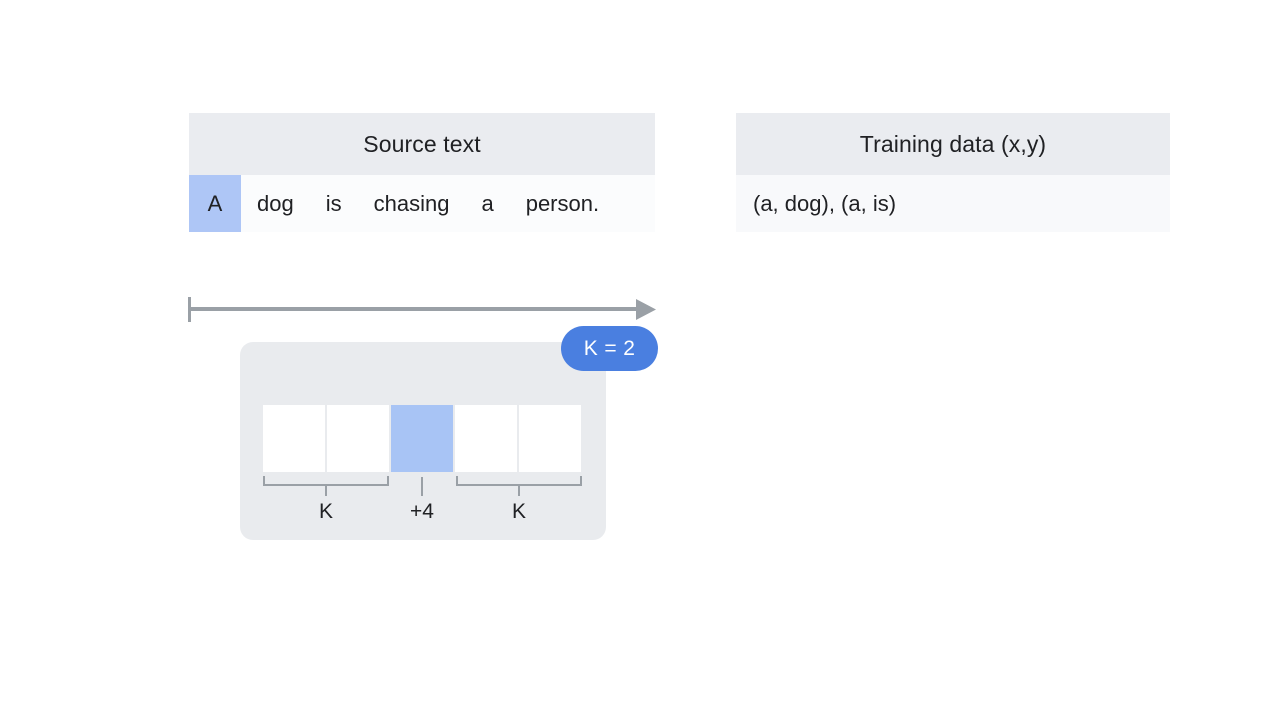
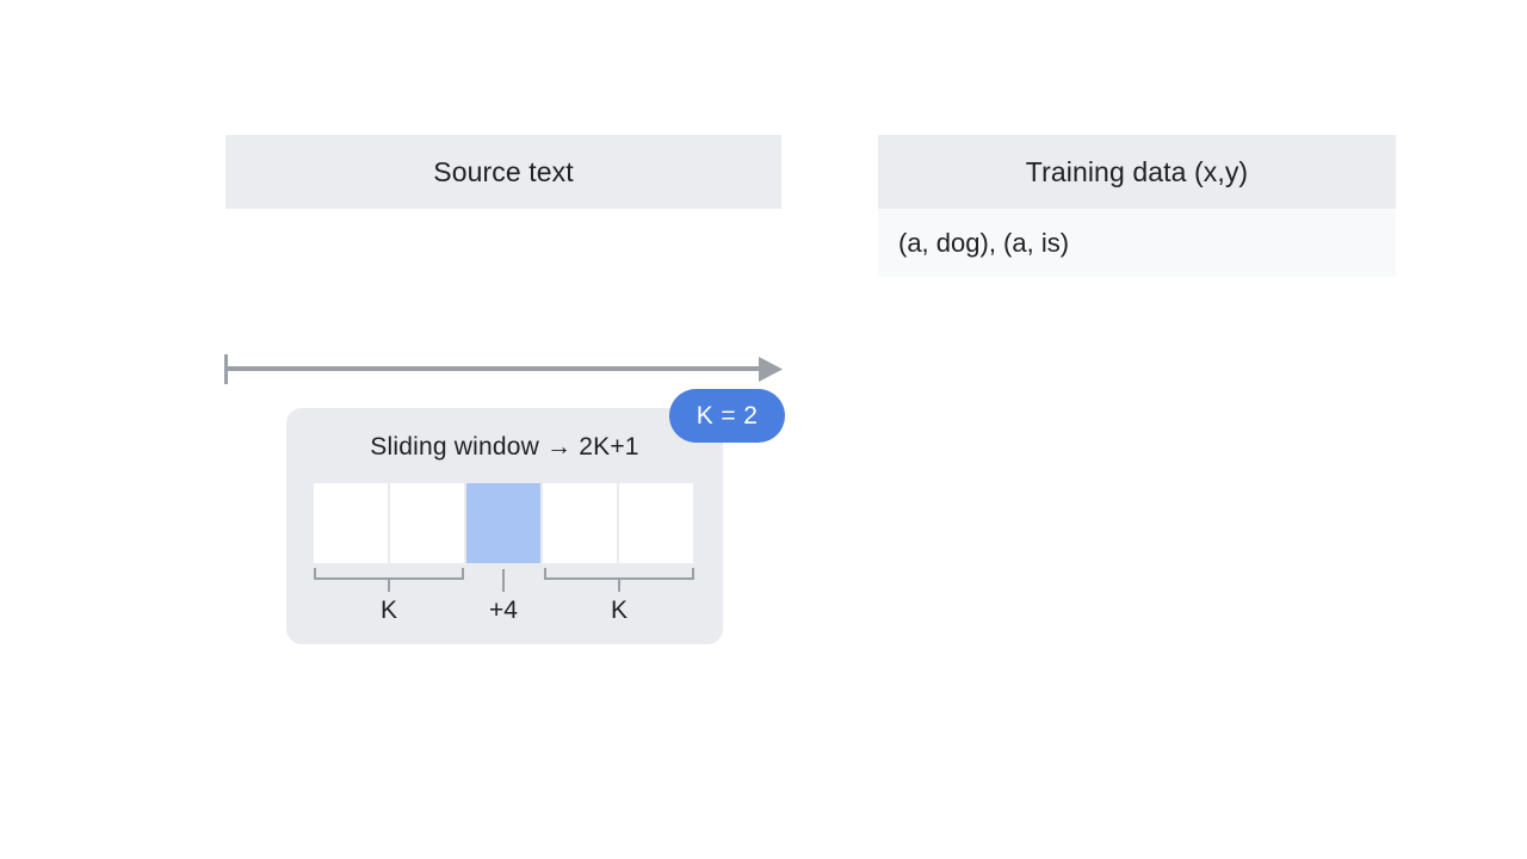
  Source text
- A
- dog
- is
- chasing
- a
- person.
  Training data (x,y)
  (a, dog), (a, is)
+ Sliding window → 2K+1
  K
  +4
  K
  K = 2
